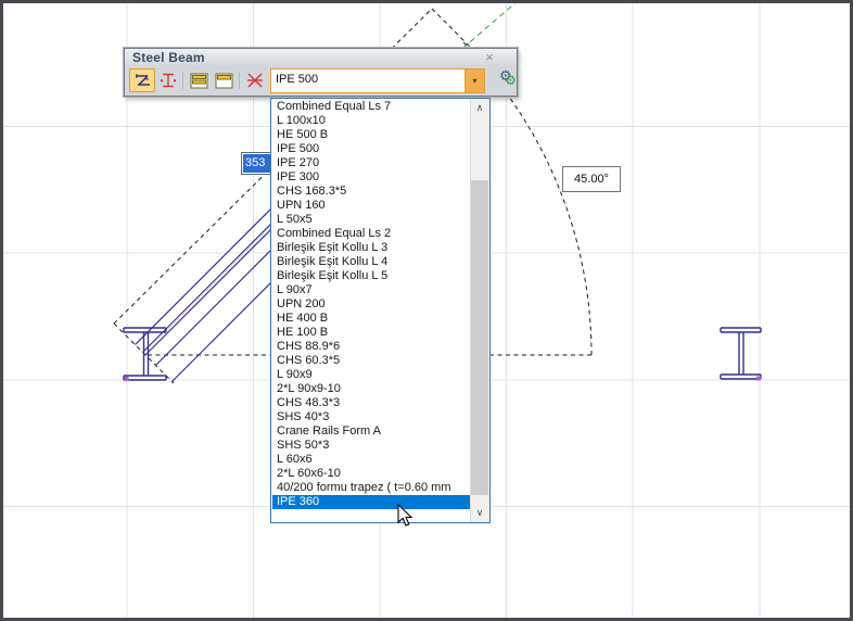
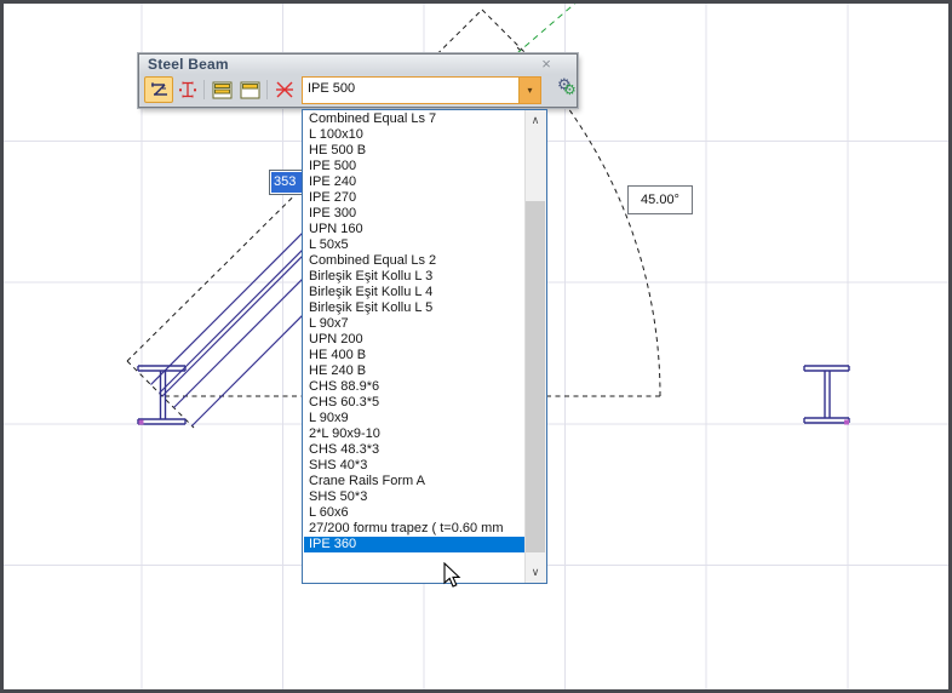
  353
  45.00°
  Steel Beam
  ×
  IPE 500
  ▾
  ⚙
  ⚙
  Combined Equal Ls 7
  L 100x10
  HE 500 B
  IPE 500
+ IPE 240
  IPE 270
  IPE 300
- CHS 168.3*5
  UPN 160
  L 50x5
  Combined Equal Ls 2
  Birleşik Eşit Kollu L 3
  Birleşik Eşit Kollu L 4
  Birleşik Eşit Kollu L 5
  L 90x7
  UPN 200
  HE 400 B
- HE 100 B
+ HE 240 B
  CHS 88.9*6
  CHS 60.3*5
  L 90x9
  2*L 90x9-10
  CHS 48.3*3
  SHS 40*3
  Crane Rails Form A
  SHS 50*3
  L 60x6
- 2*L 60x6-10
- 40/200 formu trapez ( t=0.60 mm
+ 27/200 formu trapez ( t=0.60 mm
  IPE 360
  ∧
  ∨
